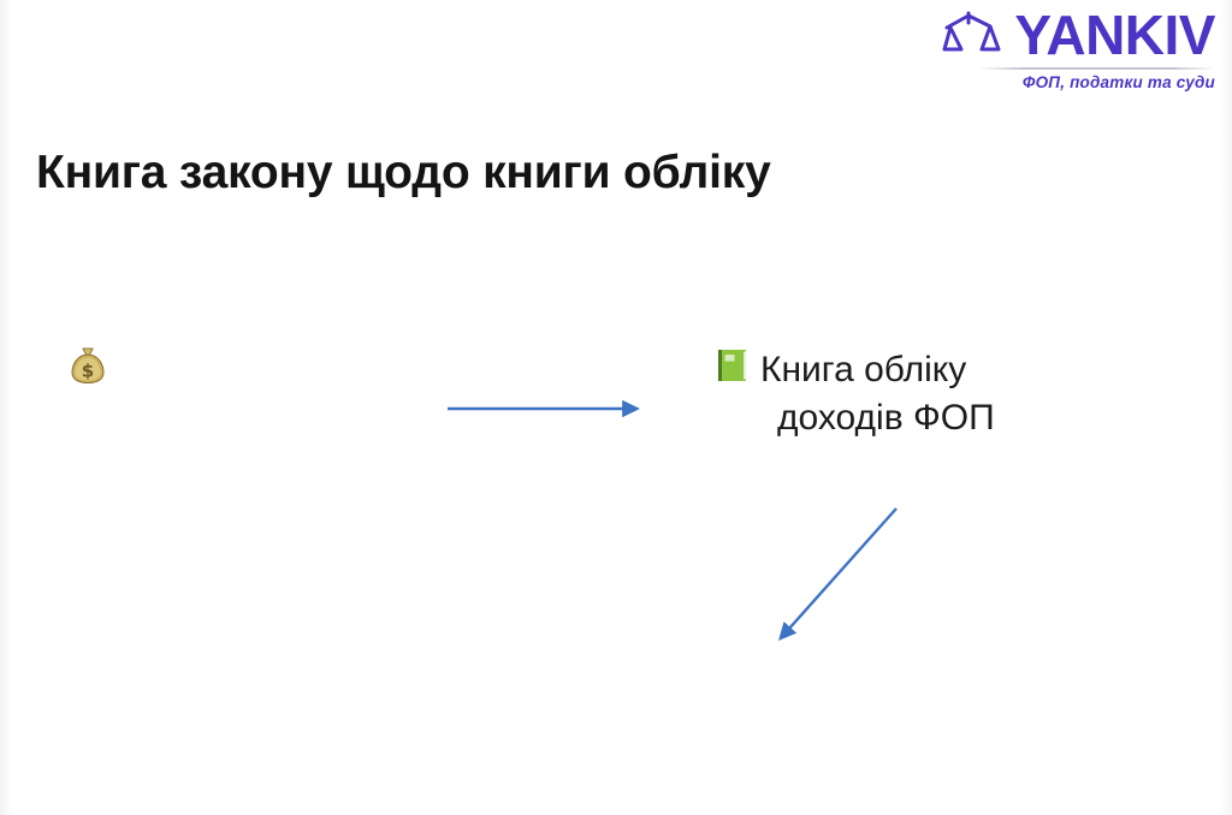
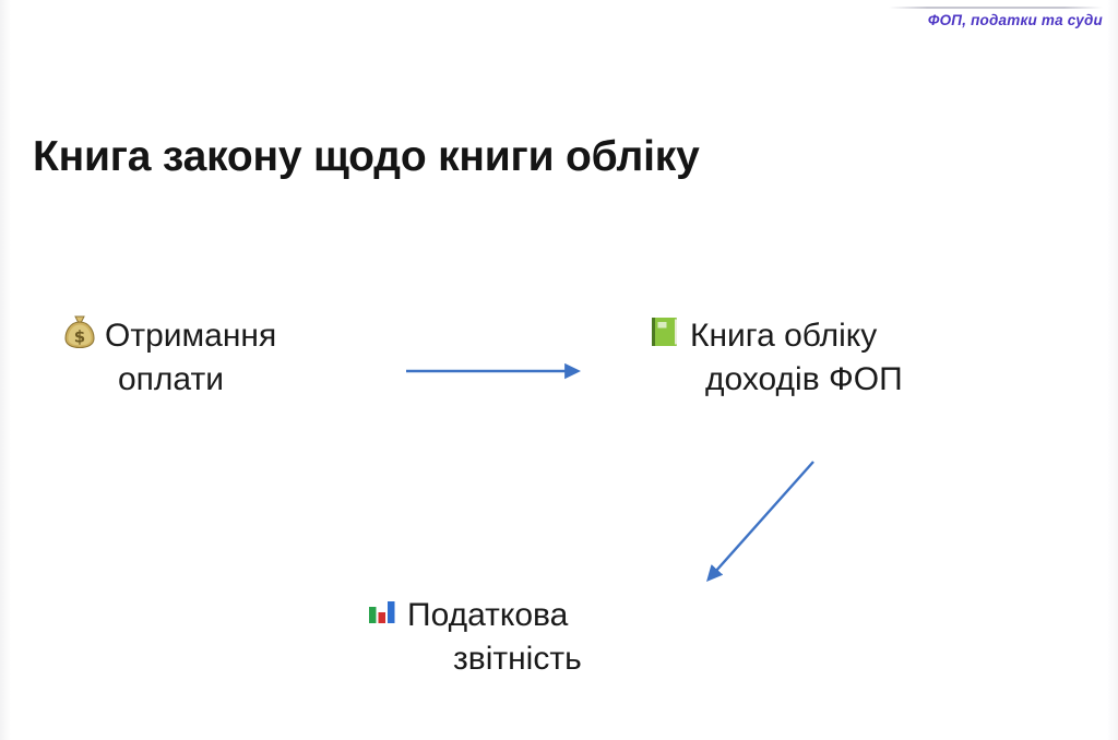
- YANKIV
  ФОП, податки та суди
  Книга закону щодо книги обліку
  $
+ Отримання
+ оплати
  Книга обліку
  доходів ФОП
+ Податкова
+ звітність
